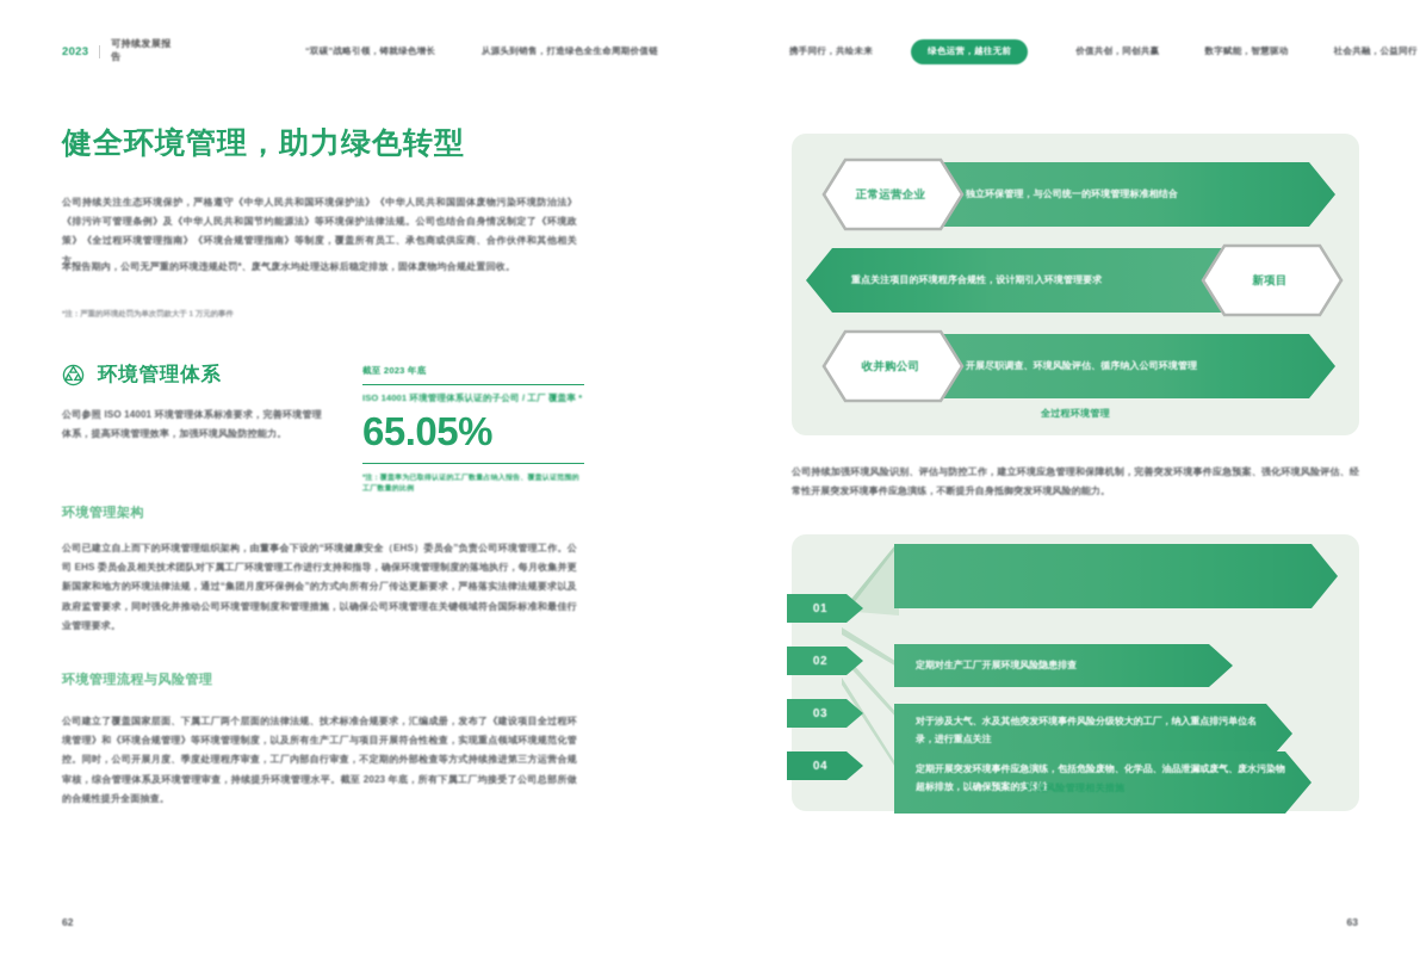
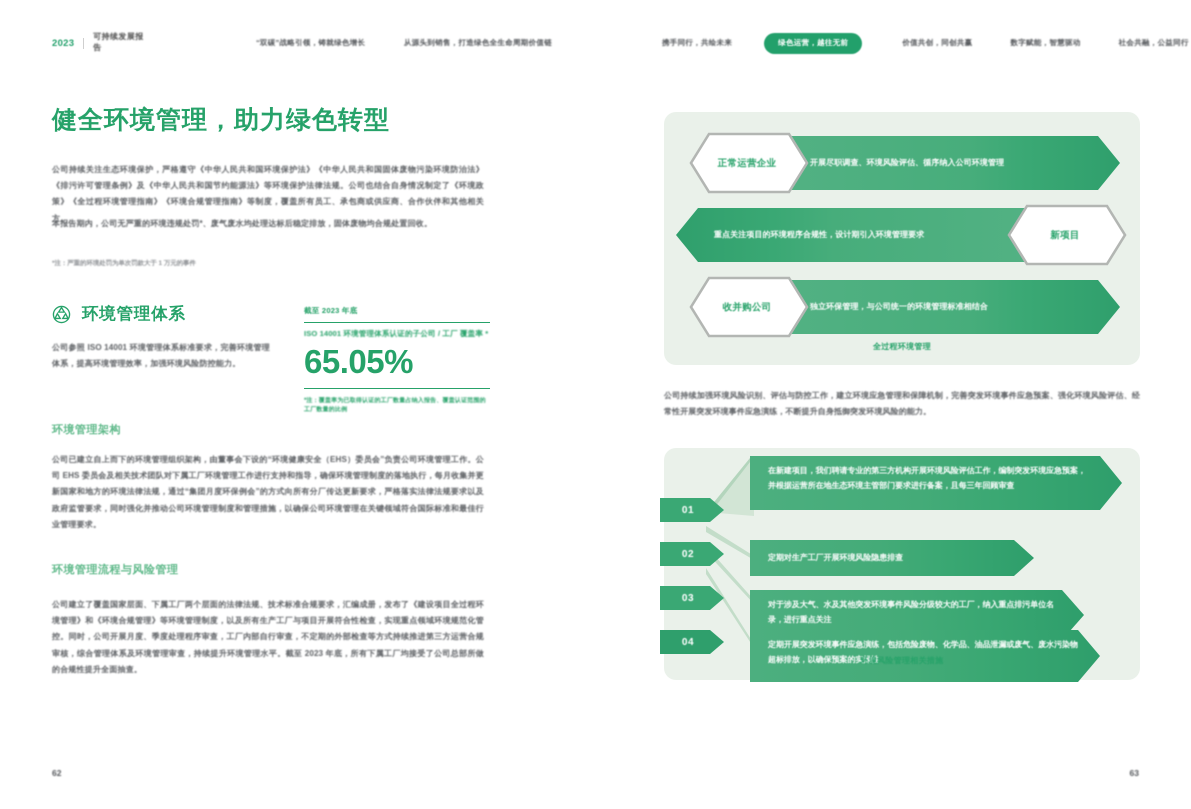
  2023
  可持续发展报告
  “双碳”战略引领，铸就绿色增长
  从源头到销售，打造绿色全生命周期价值链
  携手同行，共绘未来
  绿色运营，越往无前
  价值共创，同创共赢
  数字赋能，智慧驱动
  社会共融，公益同行
  健全环境管理，助力绿色转型
  公司持续关注生态环境保护，严格遵守《中华人民共和国环境保护法》《中华人民共和国固体废物污染环境防治法》《排污许可管理条例》及《中华人民共和国节约能源法》等环境保护法律法规。公司也结合自身情况制定了《环境政策》《全过程环境管理指南》《环境合规管理指南》等制度，覆盖所有员工、承包商或供应商、合作伙伴和其他相关方。
  本报告期内，公司无严重的环境违规处罚*、废气废水均处理达标后稳定排放，固体废物均合规处置回收。
  环境管理体系
  公司参照 ISO 14001 环境管理体系标准要求，完善环境管理体系，提高环境管理效率，加强环境风险防控能力。
  截至 2023 年底
  ISO 14001 环境管理体系认证的子公司 / 工厂 覆盖率 *
  65.05%
  环境管理架构
  公司已建立自上而下的环境管理组织架构，由董事会下设的“环境健康安全（EHS）委员会”负责公司环境管理工作。公司 EHS 委员会及相关技术团队对下属工厂环境管理工作进行支持和指导，确保环境管理制度的落地执行，每月收集并更新国家和地方的环境法律法规，通过“集团月度环保例会”的方式向所有分厂传达更新要求，严格落实法律法规要求以及政府监管要求，同时强化并推动公司环境管理制度和管理措施，以确保公司环境管理在关键领域符合国际标准和最佳行业管理要求。
  环境管理流程与风险管理
  公司建立了覆盖国家层面、下属工厂两个层面的法律法规、技术标准合规要求，汇编成册，发布了《建设项目全过程环境管理》和《环境合规管理》等环境管理制度，以及所有生产工厂与项目开展符合性检查，实现重点领域环境规范化管控。同时，公司开展月度、季度处理程序审查，工厂内部自行审查，不定期的外部检查等方式持续推进第三方运营合规审核，综合管理体系及环境管理审查，持续提升环境管理水平。截至 2023 年底，所有下属工厂均接受了公司总部所做的合规性提升全面抽查。
  62
- 独立环保管理，与公司统一的环境管理标准相结合
+ 开展尽职调查、环境风险评估、循序纳入公司环境管理
  正常运营企业
  重点关注项目的环境程序合规性，设计期引入环境管理要求
  新项目
- 开展尽职调查、环境风险评估、循序纳入公司环境管理
+ 独立环保管理，与公司统一的环境管理标准相结合
  收并购公司
  全过程环境管理
  公司持续加强环境风险识别、评估与防控工作，建立环境应急管理和保障机制，完善突发环境事件应急预案、强化环境风险评估、经常性开展突发环境事件应急演练，不断提升自身抵御突发环境风险的能力。
+ 在新建项目，我们聘请专业的第三方机构开展环境风险评估工作，编制突发环境应急预案，并根据运营所在地生态环境主管部门要求进行备案，且每三年回顾审查
  定期对生产工厂开展环境风险隐患排查
  对于涉及大气、水及其他突发环境事件风险分级较大的工厂，纳入重点排污单位名录，进行重点关注
  定期开展突发环境事件应急演练，包括危险废物、化学品、油品泄漏或废气、废水污染物超标排放，以确保预案的实操性
  01
  02
  03
  04
  环境风险管理相关措施
  63
